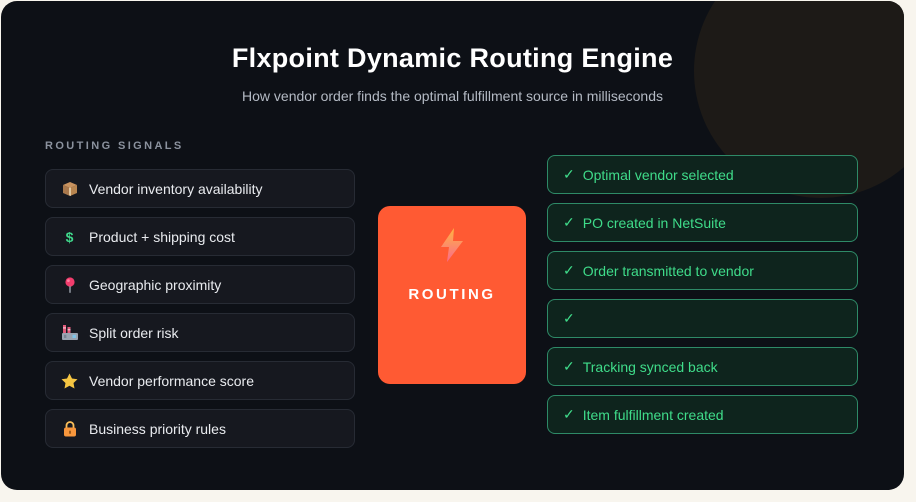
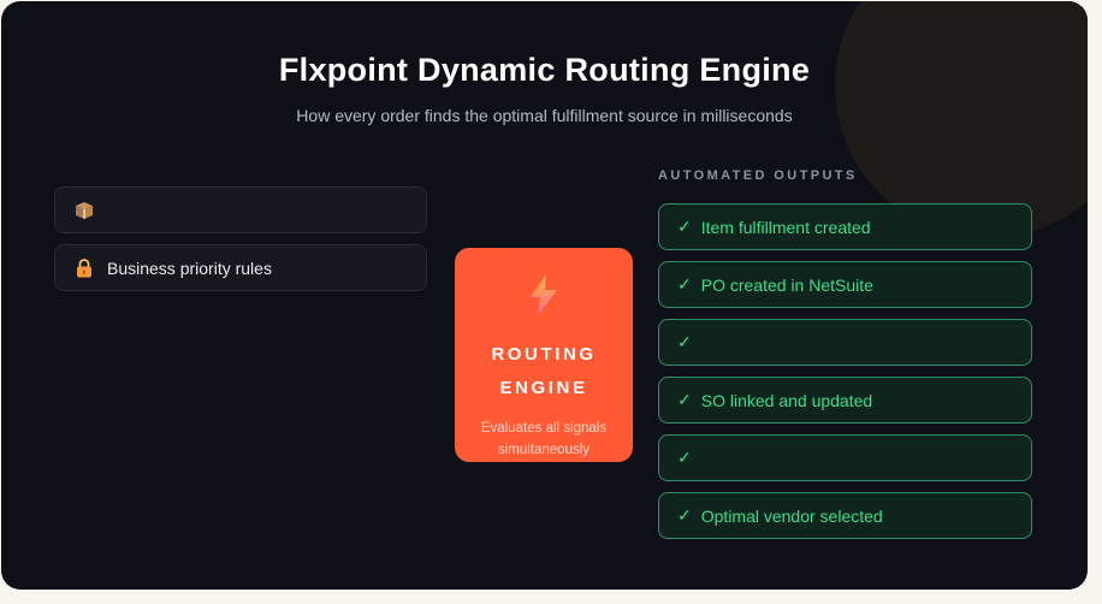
  Flxpoint Dynamic Routing Engine
- How vendor order finds the optimal fulfillment source in milliseconds
+ How every order finds the optimal fulfillment source in milliseconds
- ROUTING SIGNALS
- Vendor inventory availability
- $
- Product + shipping cost
- Geographic proximity
- Split order risk
- Vendor performance score
  Business priority rules
  ROUTING
+ ENGINE
+ Evaluates all signals simultaneously
+ AUTOMATED OUTPUTS
  ✓
- Optimal vendor selected
+ Item fulfillment created
  ✓
  PO created in NetSuite
  ✓
- Order transmitted to vendor
  ✓
+ SO linked and updated
  ✓
- Tracking synced back
  ✓
- Item fulfillment created
+ Optimal vendor selected
